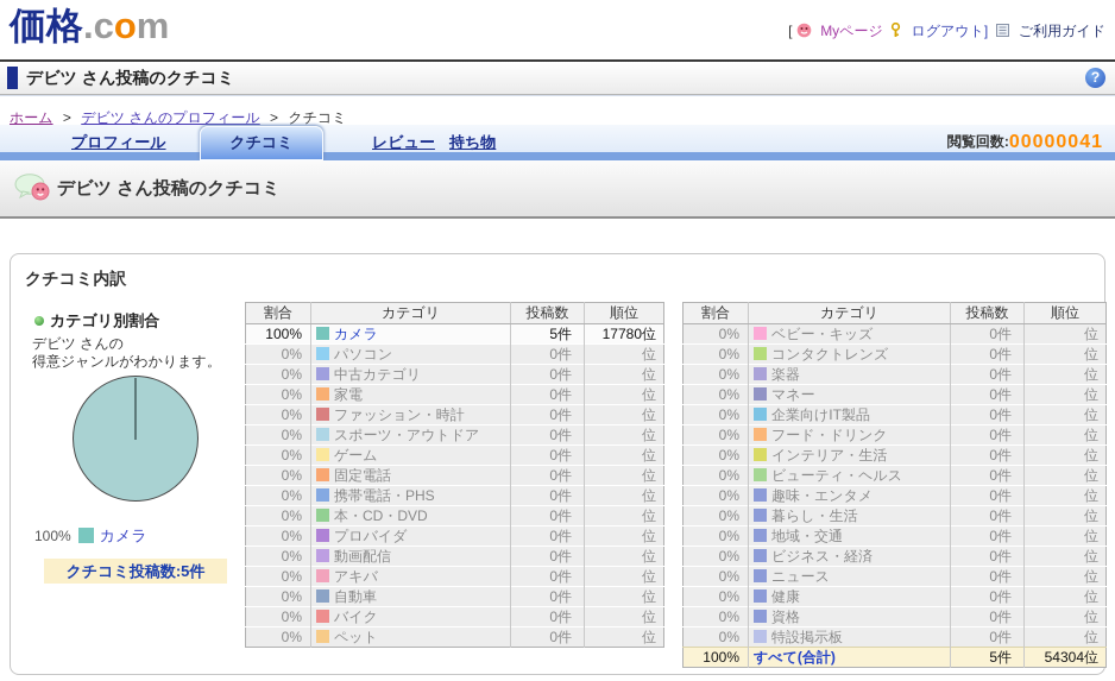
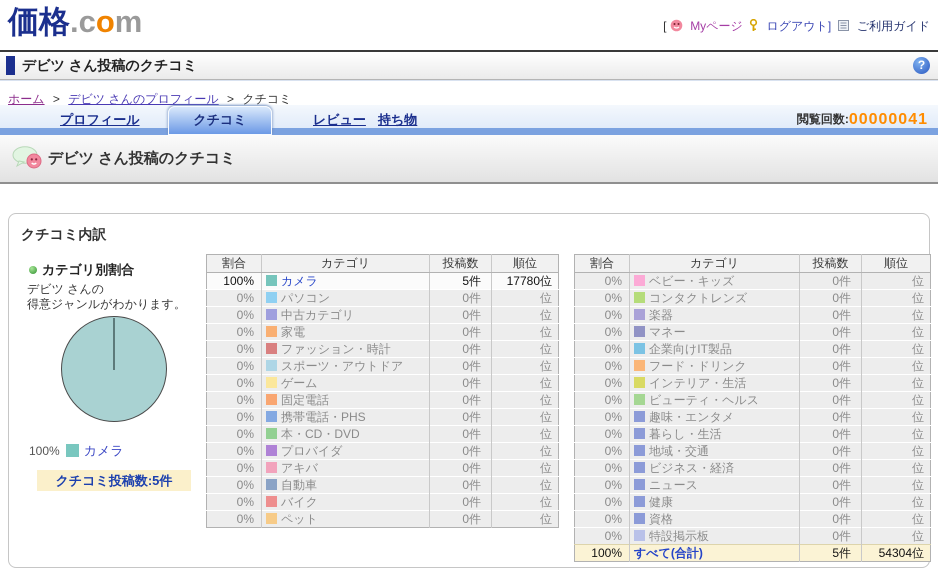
  価格.com
  [ Myページ ログアウト] ご利用ガイド
  デビツ さん投稿のクチコミ
  ?
  ホーム > デビツ さんのプロフィール > クチコミ
  プロフィール
  クチコミ
  レビュー
  持ち物
  閲覧回数:00000041
  デビツ さん投稿のクチコミ
  クチコミ内訳
  カテゴリ別割合
  デビツ さんの
  得意ジャンルがわかります。
  100% カメラ
  クチコミ投稿数:5件
  割合	カテゴリ	投稿数	順位
  100%	カメラ	5件	17780位
  0%	パソコン	0件	位
  0%	中古カテゴリ	0件	位
  0%	家電	0件	位
  0%	ファッション・時計	0件	位
  0%	スポーツ・アウトドア	0件	位
  0%	ゲーム	0件	位
  0%	固定電話	0件	位
  0%	携帯電話・PHS	0件	位
  0%	本・CD・DVD	0件	位
  0%	プロバイダ	0件	位
- 0%	動画配信	0件	位
  0%	アキバ	0件	位
  0%	自動車	0件	位
  0%	バイク	0件	位
  0%	ペット	0件	位
  割合	カテゴリ	投稿数	順位
  0%	ベビー・キッズ	0件	位
  0%	コンタクトレンズ	0件	位
  0%	楽器	0件	位
  0%	マネー	0件	位
  0%	企業向けIT製品	0件	位
  0%	フード・ドリンク	0件	位
  0%	インテリア・生活	0件	位
  0%	ビューティ・ヘルス	0件	位
  0%	趣味・エンタメ	0件	位
  0%	暮らし・生活	0件	位
  0%	地域・交通	0件	位
  0%	ビジネス・経済	0件	位
  0%	ニュース	0件	位
  0%	健康	0件	位
  0%	資格	0件	位
  0%	特設掲示板	0件	位
  100%	すべて(合計)	5件	54304位
